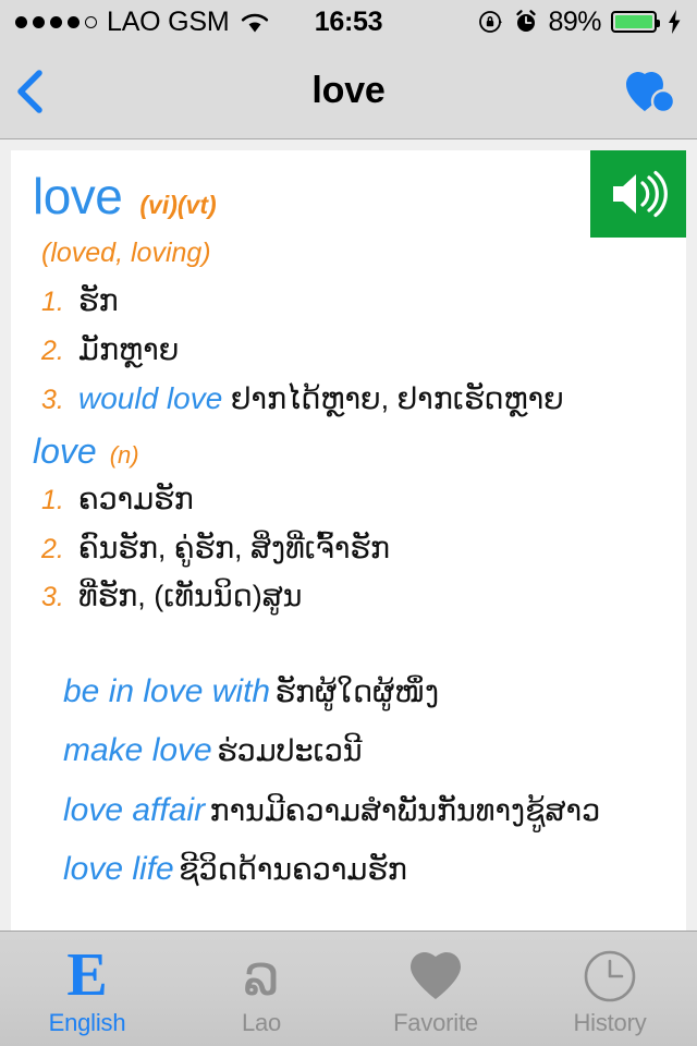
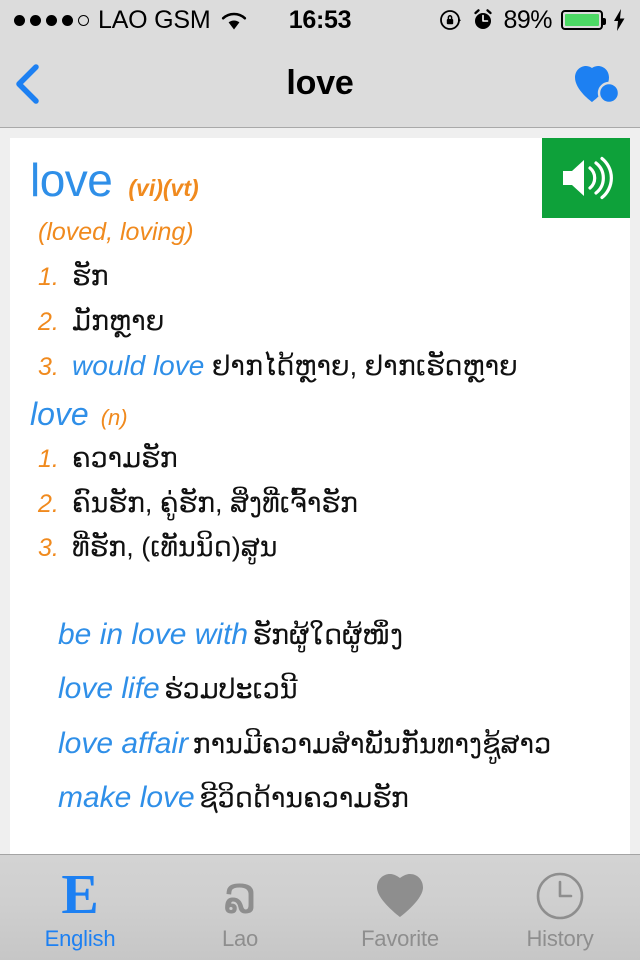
  LAO GSM
  16:53
  89%
  love
  love
  (vi)(vt)
  (loved, loving)
  1.
  ຮັກ
  2.
  ມັກຫຼາຍ
  3.
  would love ຢາກໄດ້ຫຼາຍ, ຢາກເຮັດຫຼາຍ
  love
  (n)
  1.
  ຄວາມຮັກ
  2.
  ຄົນຮັກ, ຄູ່ຮັກ, ສິ່ງທີ່ເຈົ້າຮັກ
  3.
  ທີ່ຮັກ, (ເທັນນິດ)ສູນ
  be in love with ຮັກຜູ້ໃດຜູ້ໜຶ່ງ
- make love ຮ່ວມປະເວນີ
+ love life ຮ່ວມປະເວນີ
  love affair ການມີຄວາມສຳພັນກັນທາງຊູ້ສາວ
- love life ຊີວິດດ້ານຄວາມຮັກ
+ make love ຊີວິດດ້ານຄວາມຮັກ
  E
  English
  ລ
  Lao
  Favorite
  History
